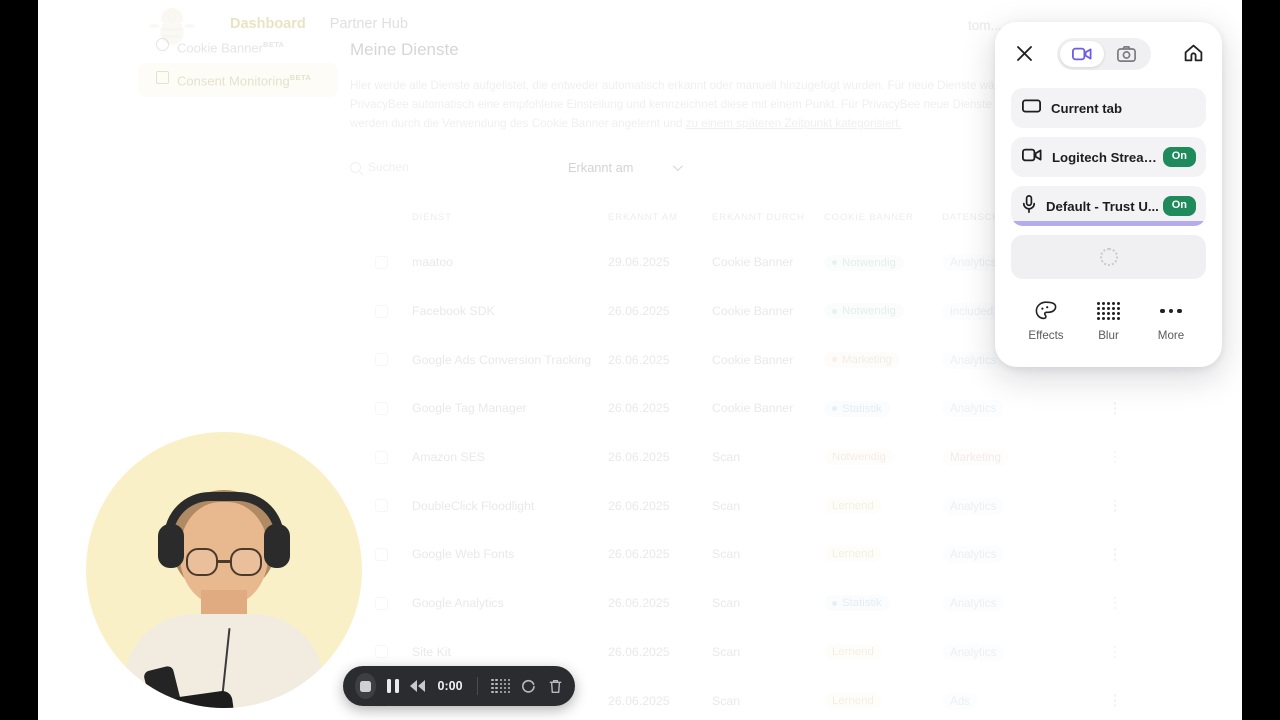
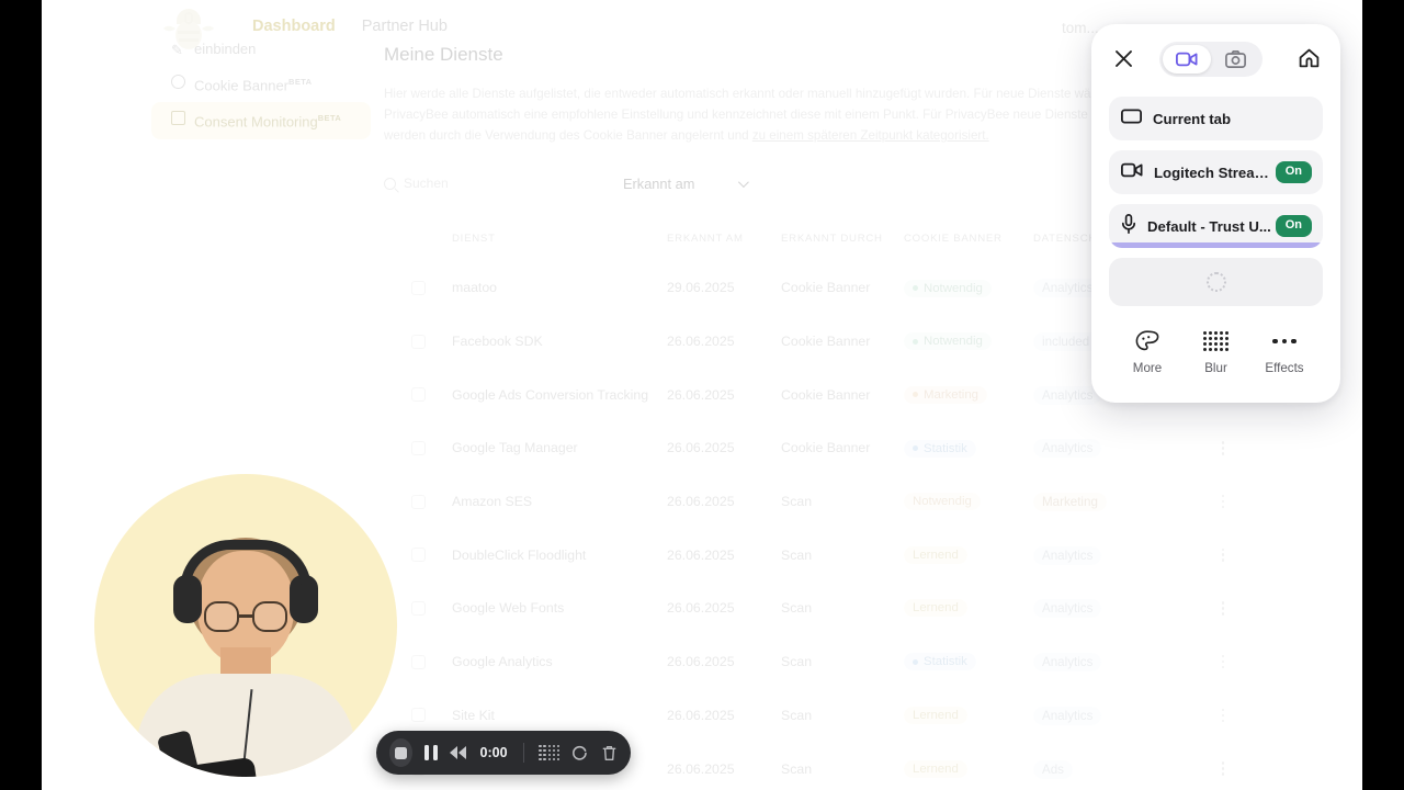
  Dashboard
  Partner Hub
  tom...
+ einbinden
  Cookie BannerBETA
  Consent MonitoringBETA
  Meine Dienste
  Erkannt am
  Analytics
  included
  Analytics
  Lernend
  Lernend
  Lernend
  Lernend
  Current tab
  Logitech Stream..
  On
  Default - Trust U...
  On
- Effects
+ More
  Blur
- More
+ Effects
  0:00
